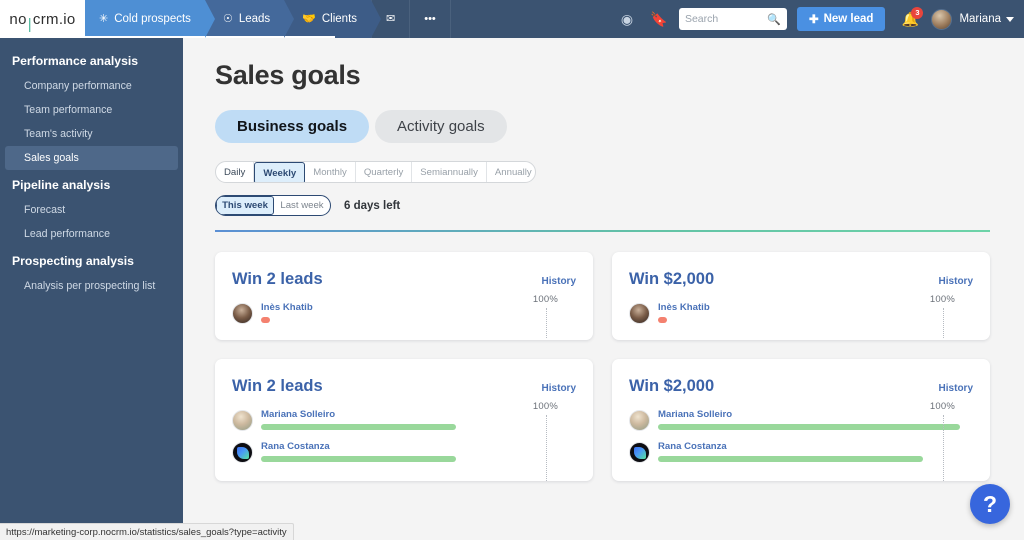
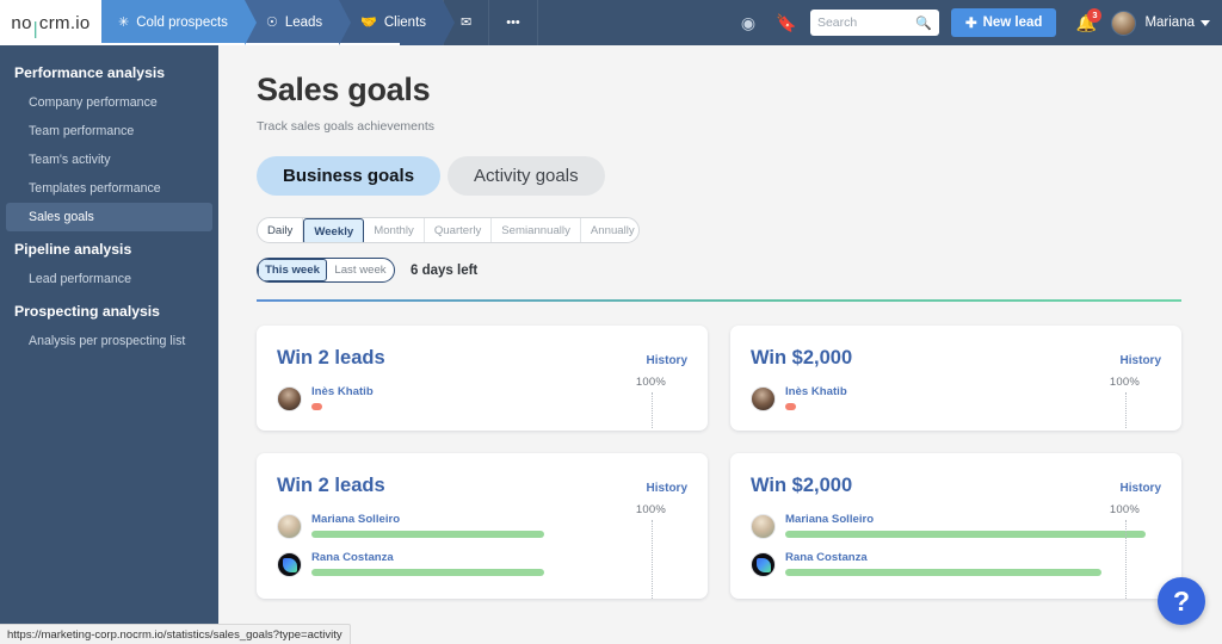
  no
  |
  crm
  .io
  ✳
  Cold prospects
  ☉
  Leads
  🤝
  Clients
  ✉
  •••
  ◉
  🔖
  Search
  🔍
  ✚
  New lead
  🔔
  3
  Mariana
  Performance analysis
  Company performance
  Team performance
  Team's activity
+ Templates performance
  Sales goals
  Pipeline analysis
- Forecast
  Lead performance
  Prospecting analysis
  Analysis per prospecting list
  Sales goals
+ Track sales goals achievements
  Business goals
  Activity goals
  Daily
  Weekly
  Monthly
  Quarterly
  Semiannually
  Annually
  This week
  Last week
  6 days left
  Win 2 leads
  History
  100%
  Inès Khatib
  Win $2,000
  History
  100%
  Inès Khatib
  Win 2 leads
  History
  100%
  Mariana Solleiro
  Rana Costanza
  Win $2,000
  History
  100%
  Mariana Solleiro
  Rana Costanza
  ?
  https://marketing-corp.nocrm.io/statistics/sales_goals?type=activity
